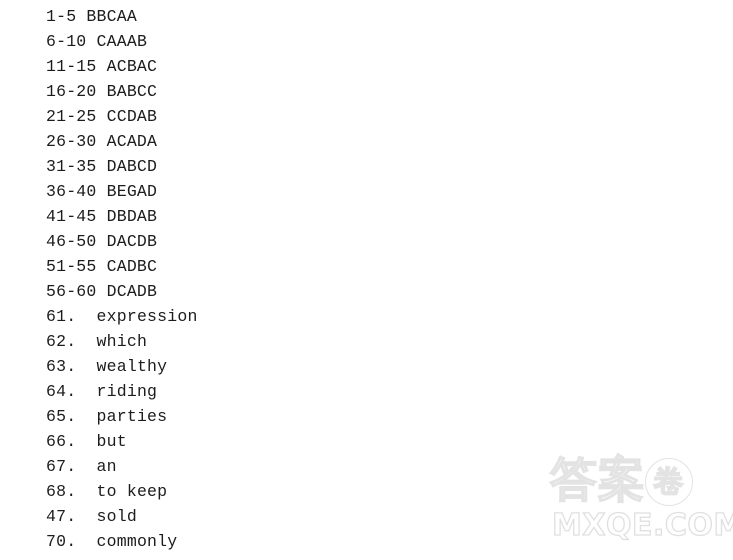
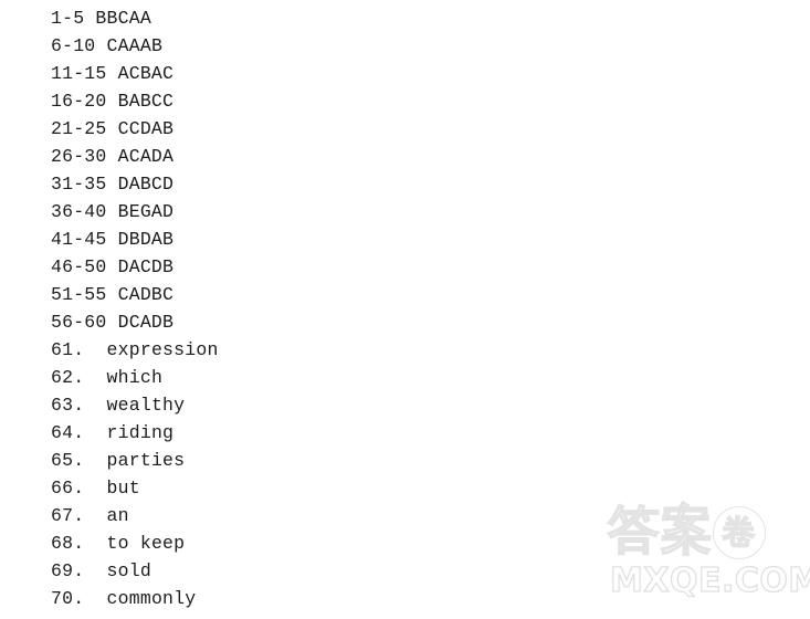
  1-5 BBCAA
  6-10 CAAAB
  11-15 ACBAC
  16-20 BABCC
  21-25 CCDAB
  26-30 ACADA
  31-35 DABCD
  36-40 BEGAD
  41-45 DBDAB
  46-50 DACDB
  51-55 CADBC
  56-60 DCADB
  61. expression
  62. which
  63. wealthy
  64. riding
  65. parties
  66. but
  67. an
  68. to keep
- 47. sold
+ 69. sold
  70. commonly
  答案 卷
  MXQE.COM
